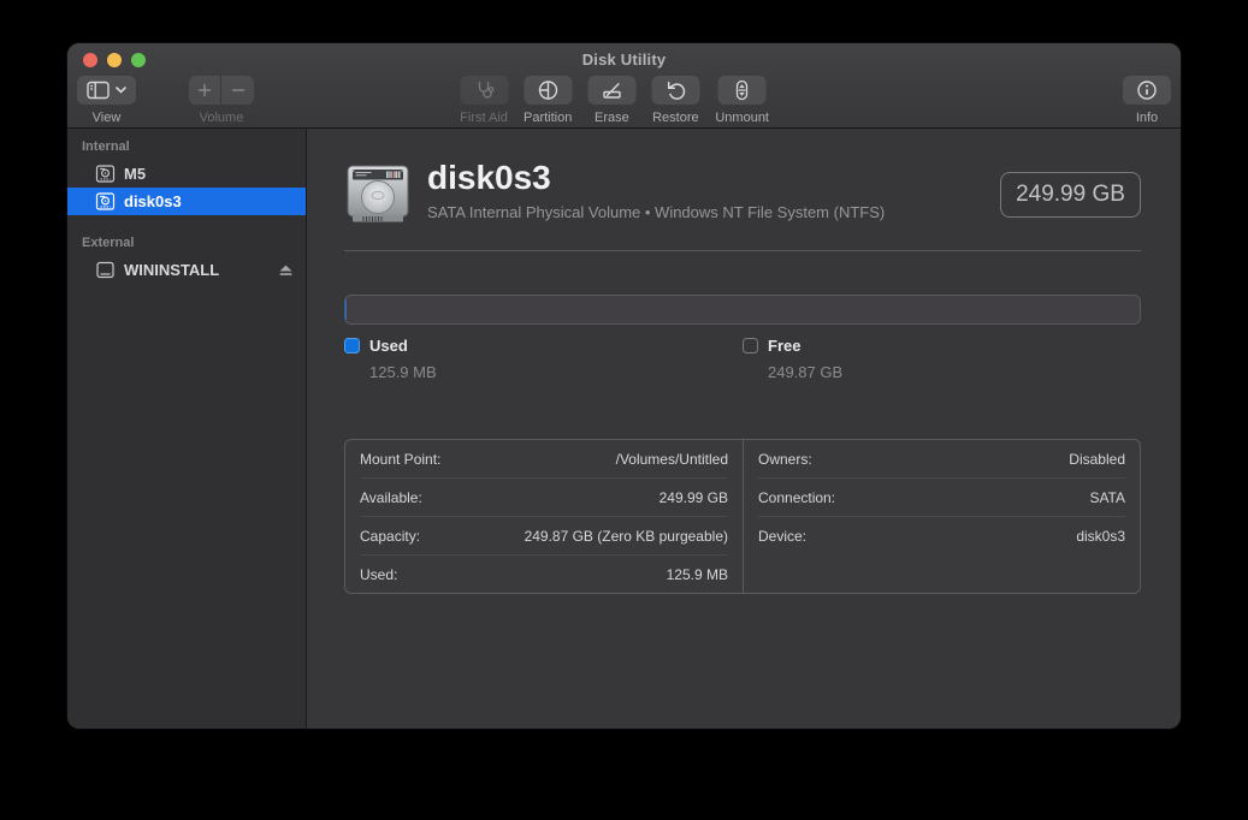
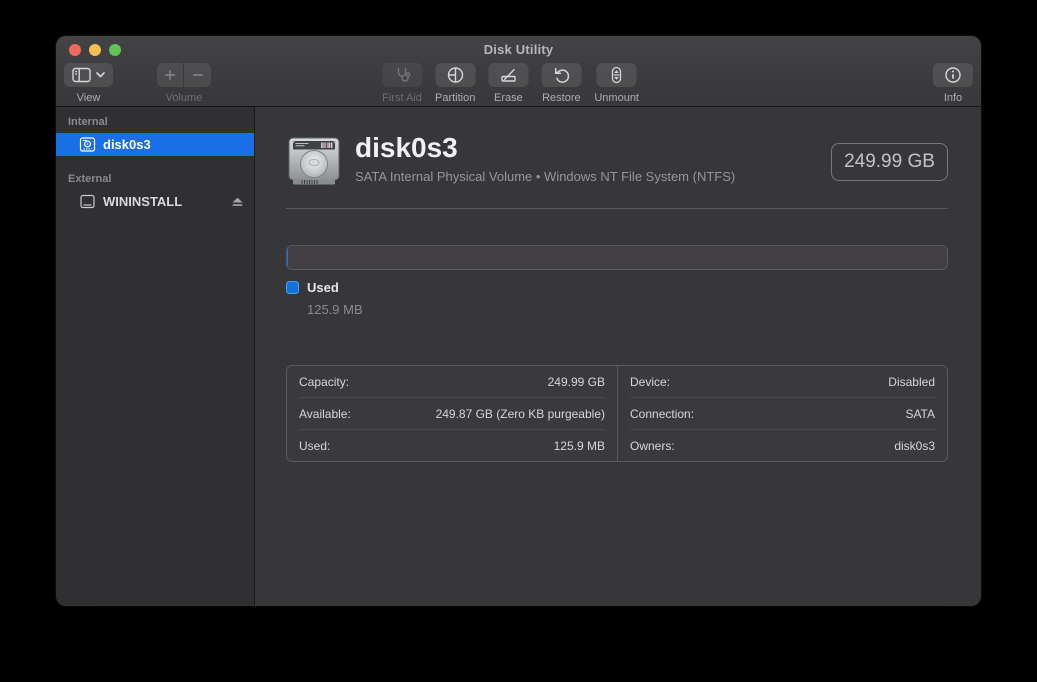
  Disk Utility
  View
  Volume
  First Aid
  Partition
  Erase
  Restore
  Unmount
  Info
  Internal
- M5
  disk0s3
  External
  WININSTALL
  disk0s3
  SATA Internal Physical Volume • Windows NT File System (NTFS)
  249.99 GB
  Used
  125.9 MB
- Free
- 249.87 GB
- Mount Point:
- /Volumes/Untitled
- Available:
+ Capacity:
  249.99 GB
- Capacity:
+ Available:
  249.87 GB (Zero KB purgeable)
  Used:
  125.9 MB
- Owners:
+ Device:
  Disabled
  Connection:
  SATA
- Device:
+ Owners:
  disk0s3
